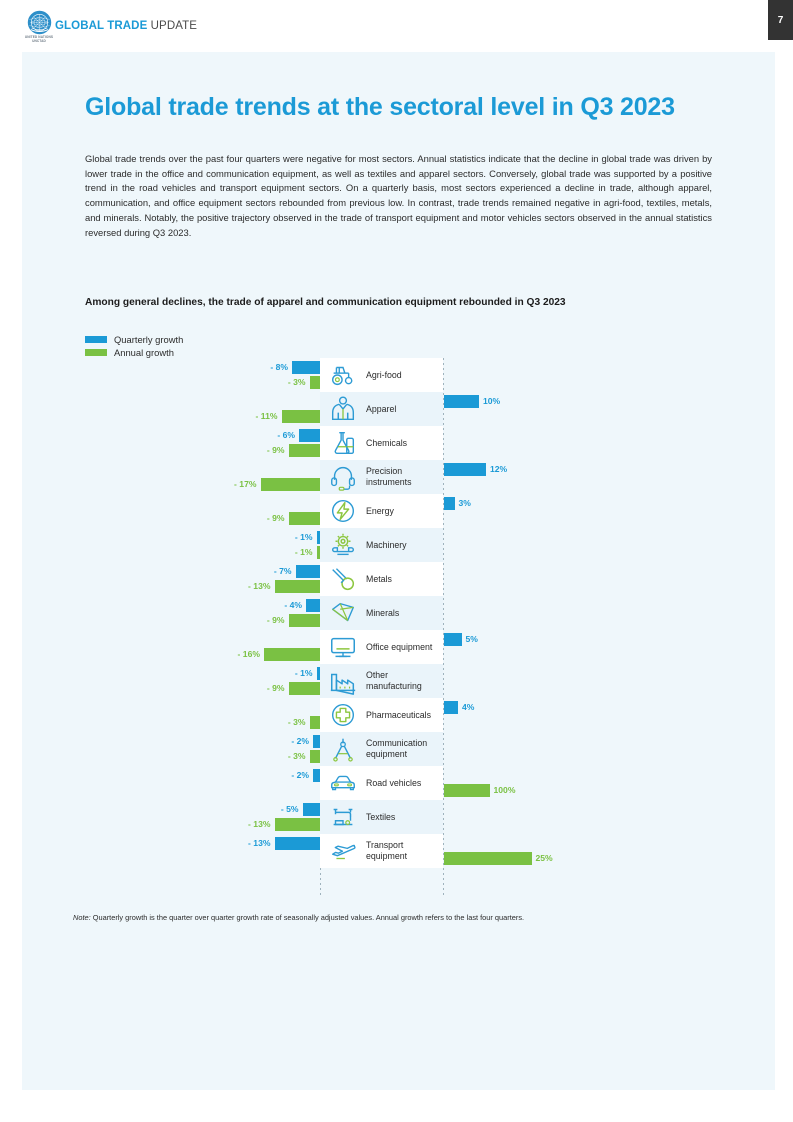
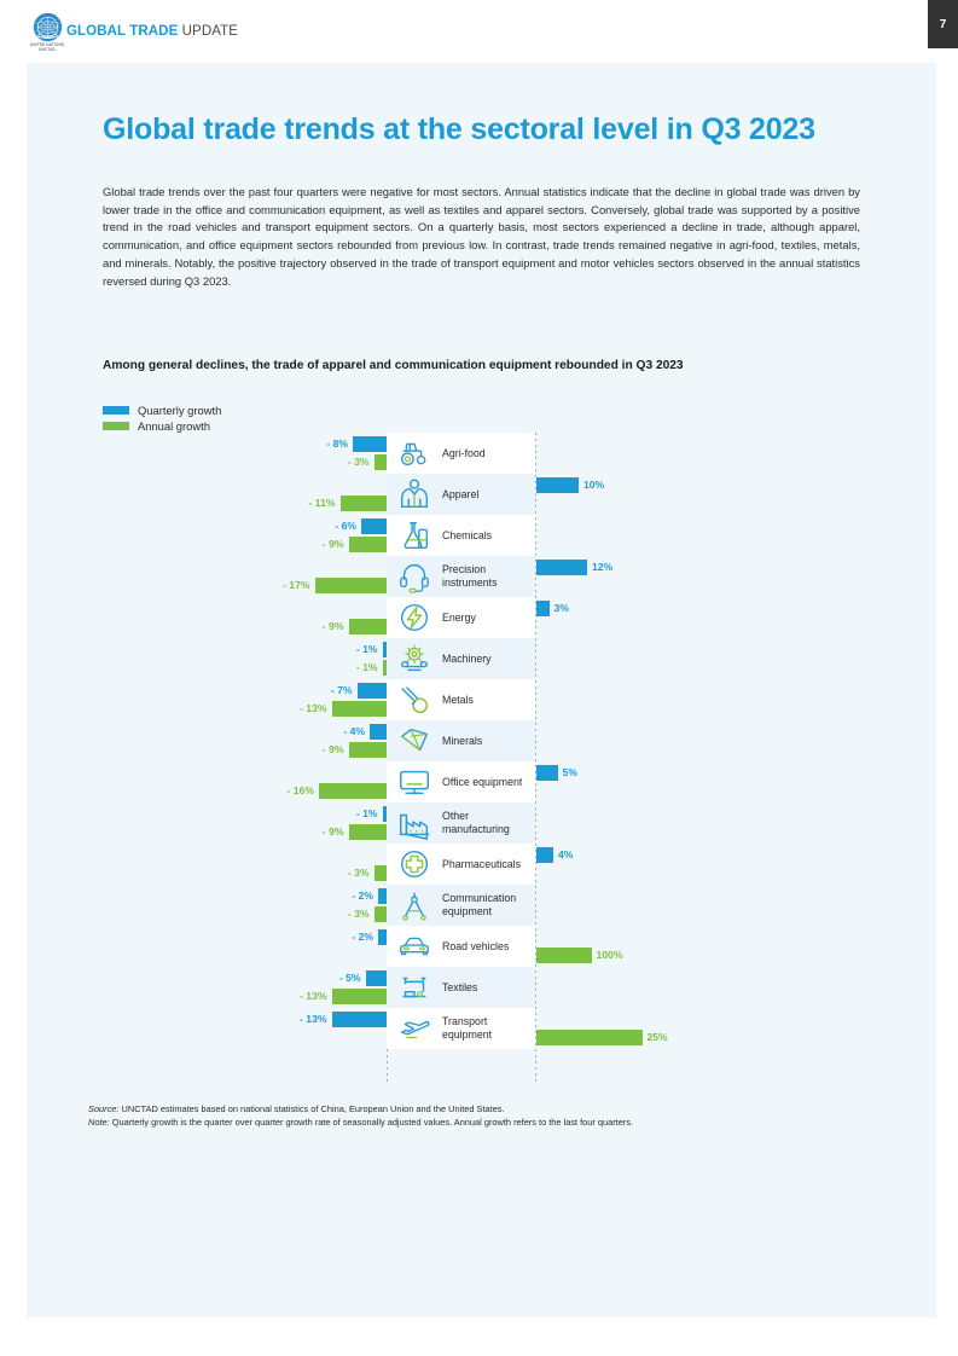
  GLOBAL TRADE UPDATE
  7
  Global trade trends at the sectoral level in Q3 2023
  Global trade trends over the past four quarters were negative for most sectors. Annual statistics indicate that the decline in global trade was driven by lower trade in the office and communication equipment, as well as textiles and apparel sectors. Conversely, global trade was supported by a positive trend in the road vehicles and transport equipment sectors. On a quarterly basis, most sectors experienced a decline in trade, although apparel, communication, and office equipment sectors rebounded from previous low. In contrast, trade trends remained negative in agri-food, textiles, metals, and minerals. Notably, the positive trajectory observed in the trade of transport equipment and motor vehicles sectors observed in the annual statistics reversed during Q3 2023.
  Among general declines, the trade of apparel and communication equipment rebounded in Q3 2023
  Quarterly growth
  Annual growth
  Agri-food
  - 8%
  - 3%
  Apparel
  10%
  - 11%
  Chemicals
  - 6%
  - 9%
  Precision instruments
  12%
  - 17%
  Energy
  3%
  - 9%
  Machinery
  - 1%
  - 1%
  Metals
  - 7%
  - 13%
  Minerals
  - 4%
  - 9%
  Office equipment
  5%
  - 16%
  Other manufacturing
  - 1%
  - 9%
  Pharmaceuticals
  4%
  - 3%
  Communication equipment
  - 2%
  - 3%
  Road vehicles
  - 2%
  100%
  Textiles
  - 5%
  - 13%
  Transport equipment
  - 13%
  25%
+ Source: UNCTAD estimates based on national statistics of China, European Union and the United States.
  Note: Quarterly growth is the quarter over quarter growth rate of seasonally adjusted values. Annual growth refers to the last four quarters.
